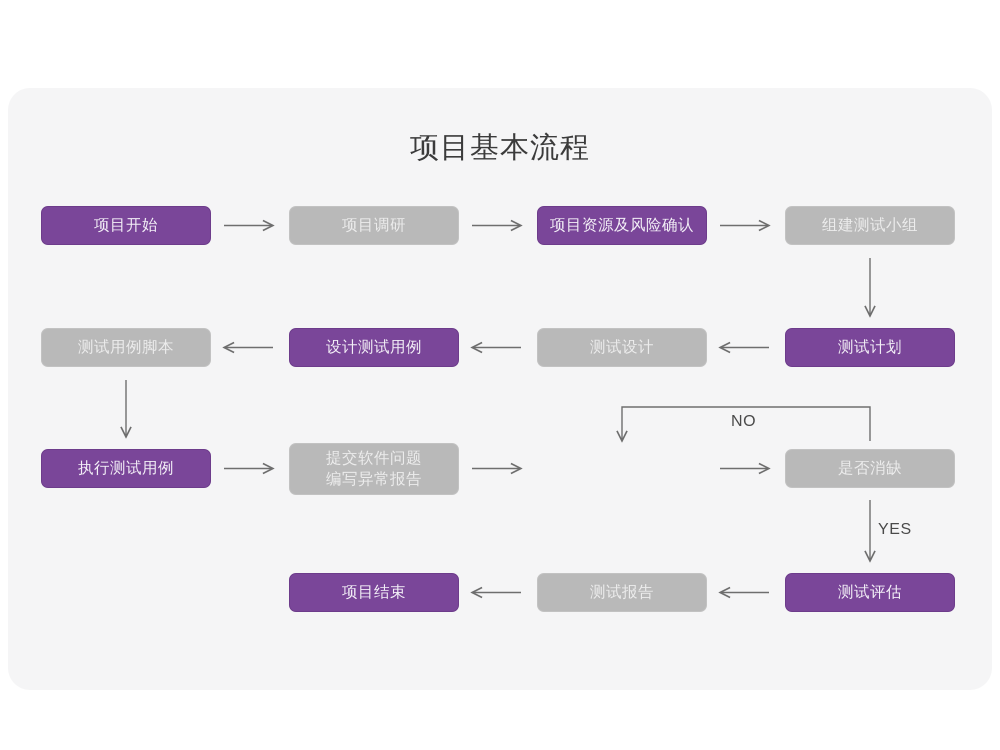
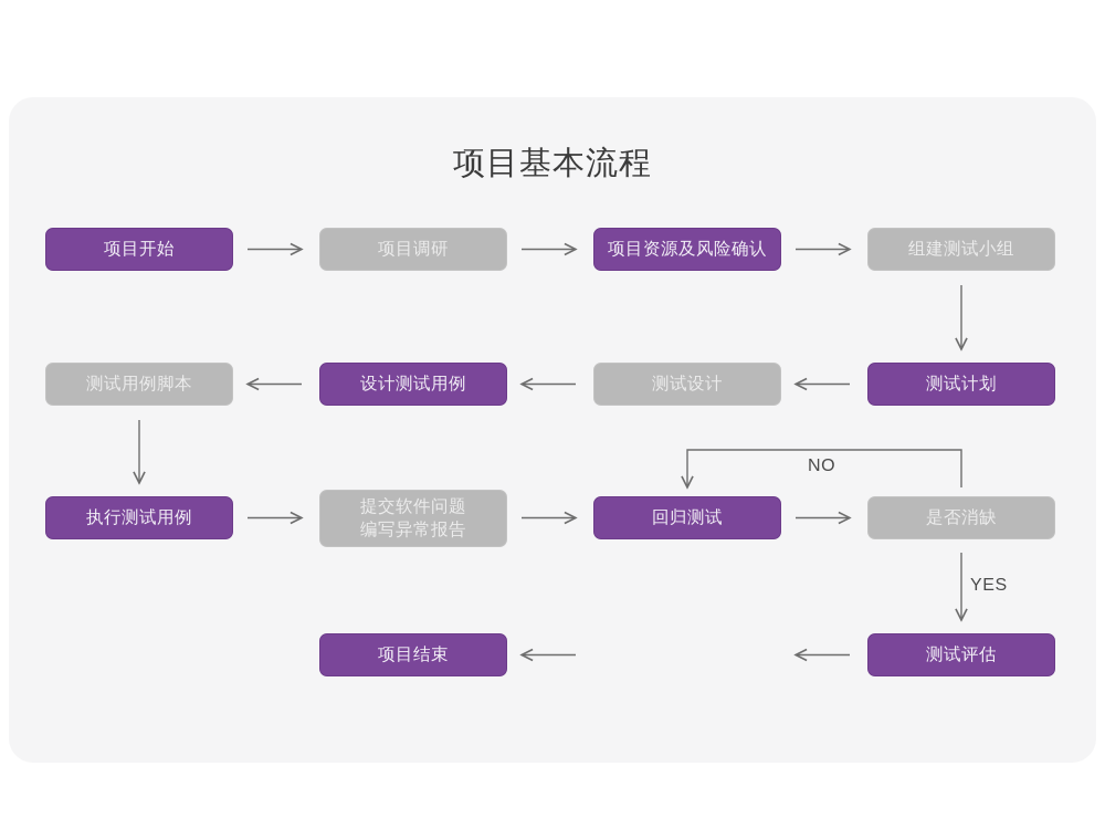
  项目基本流程
  项目开始
  项目调研
  项目资源及风险确认
  组建测试小组
  测试用例脚本
  设计测试用例
  测试设计
  测试计划
  执行测试用例
  提交软件问题
  编写异常报告
+ 回归测试
  是否消缺
  项目结束
- 测试报告
  测试评估
  NO
  YES
